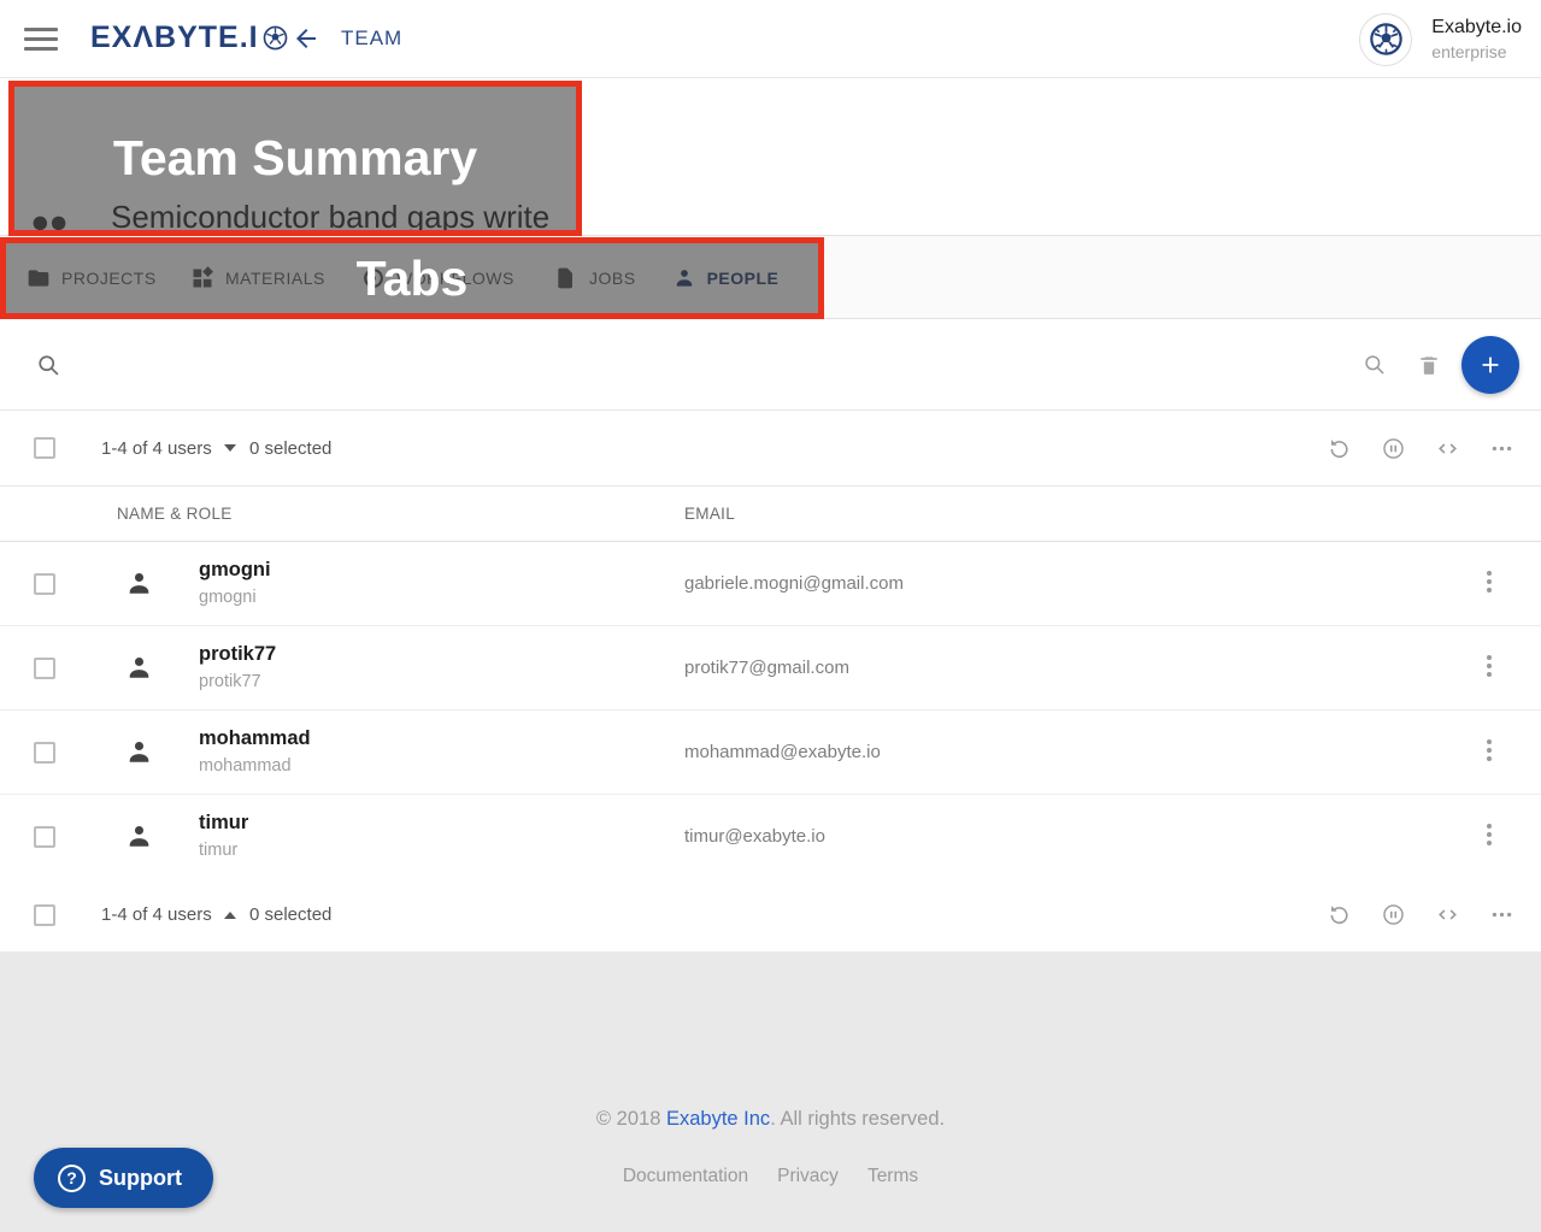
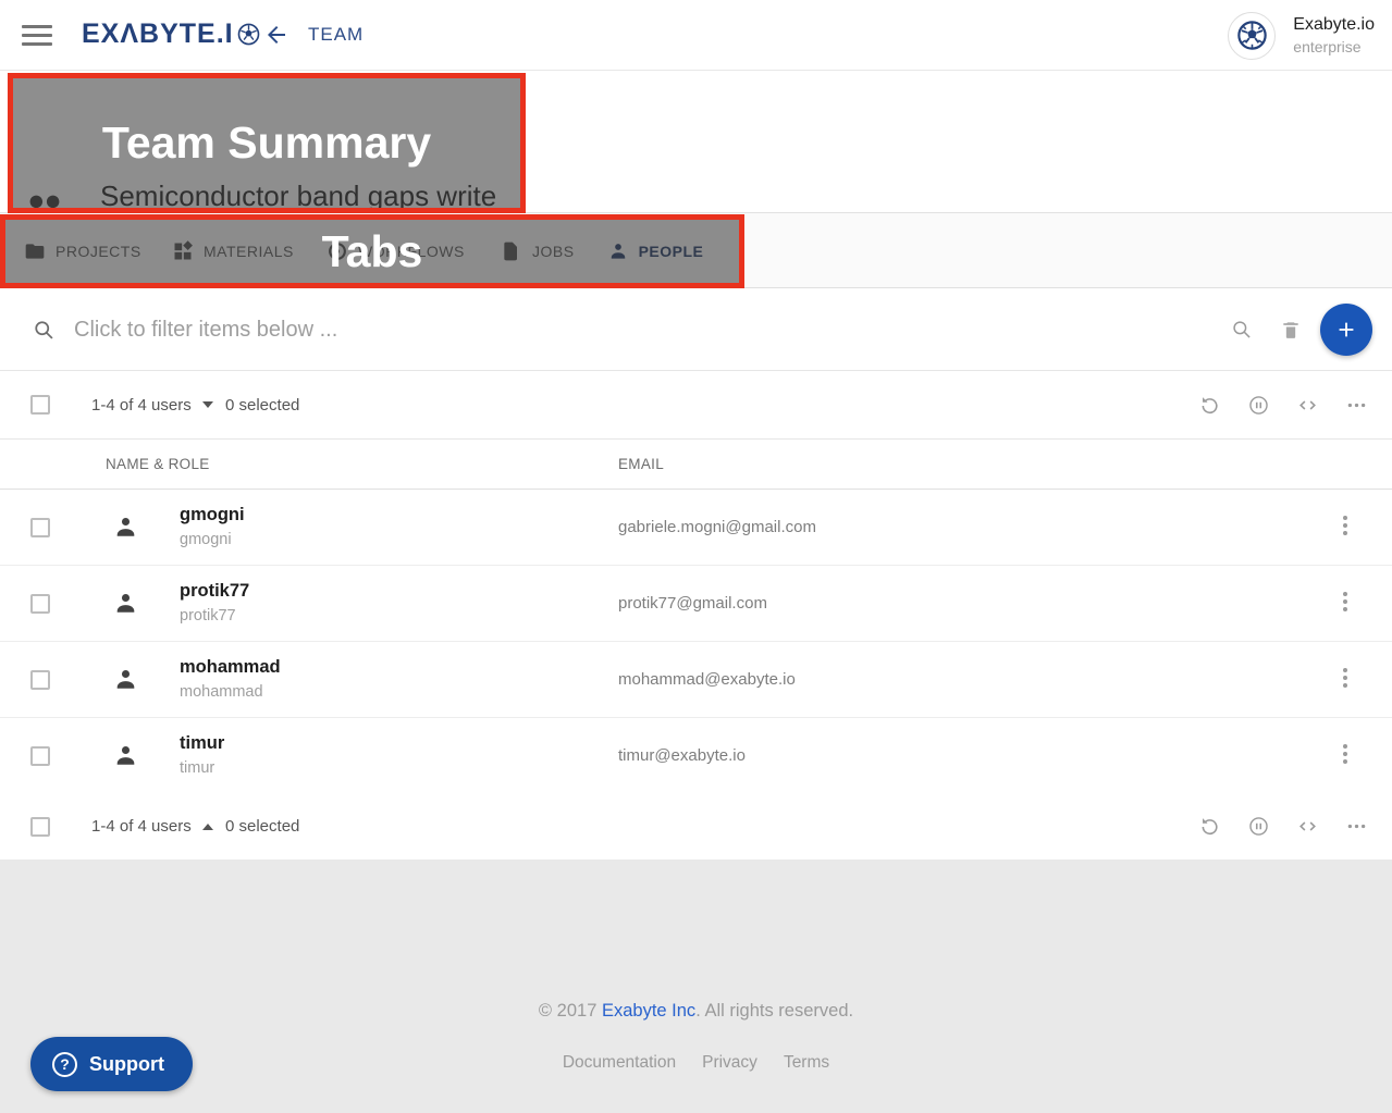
  EXΛBYTE.I
  TEAM
  Exabyte.io
  enterprise
  Semiconductor band gaps write
  PROJECTS
  MATERIALS
  WORKFLOWS
  JOBS
  PEOPLE
  Team Summary
  Tabs
+ Click to filter items below ...
  1-4 of 4 users
  0 selected
  NAME & ROLE
  EMAIL
  gmogni
  gmogni
  gabriele.mogni@gmail.com
  protik77
  protik77
  protik77@gmail.com
  mohammad
  mohammad
  mohammad@exabyte.io
  timur
  timur
  timur@exabyte.io
  1-4 of 4 users
  0 selected
- © 2018 Exabyte Inc. All rights reserved.
+ © 2017 Exabyte Inc. All rights reserved.
  Documentation
  Privacy
  Terms
  ?
  Support
